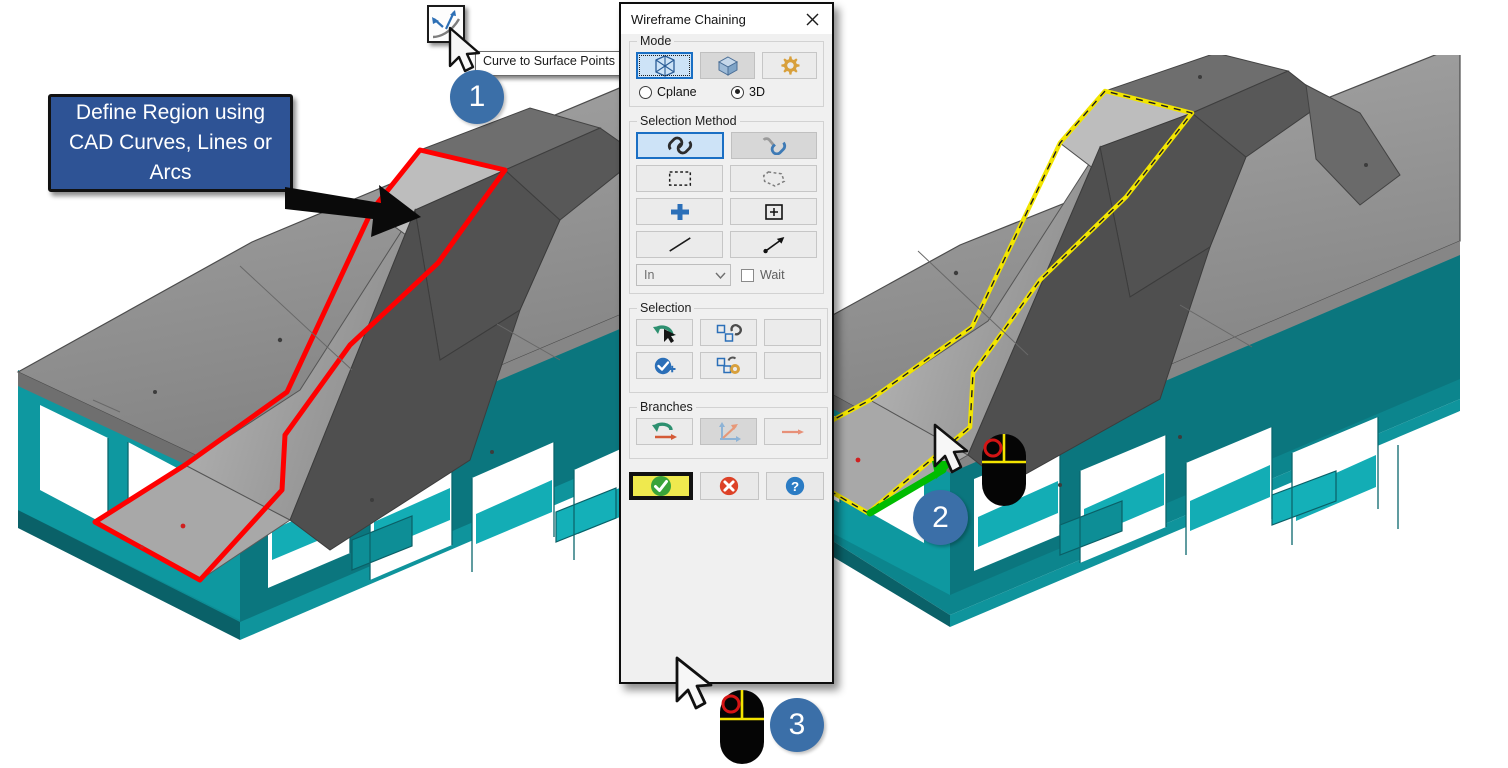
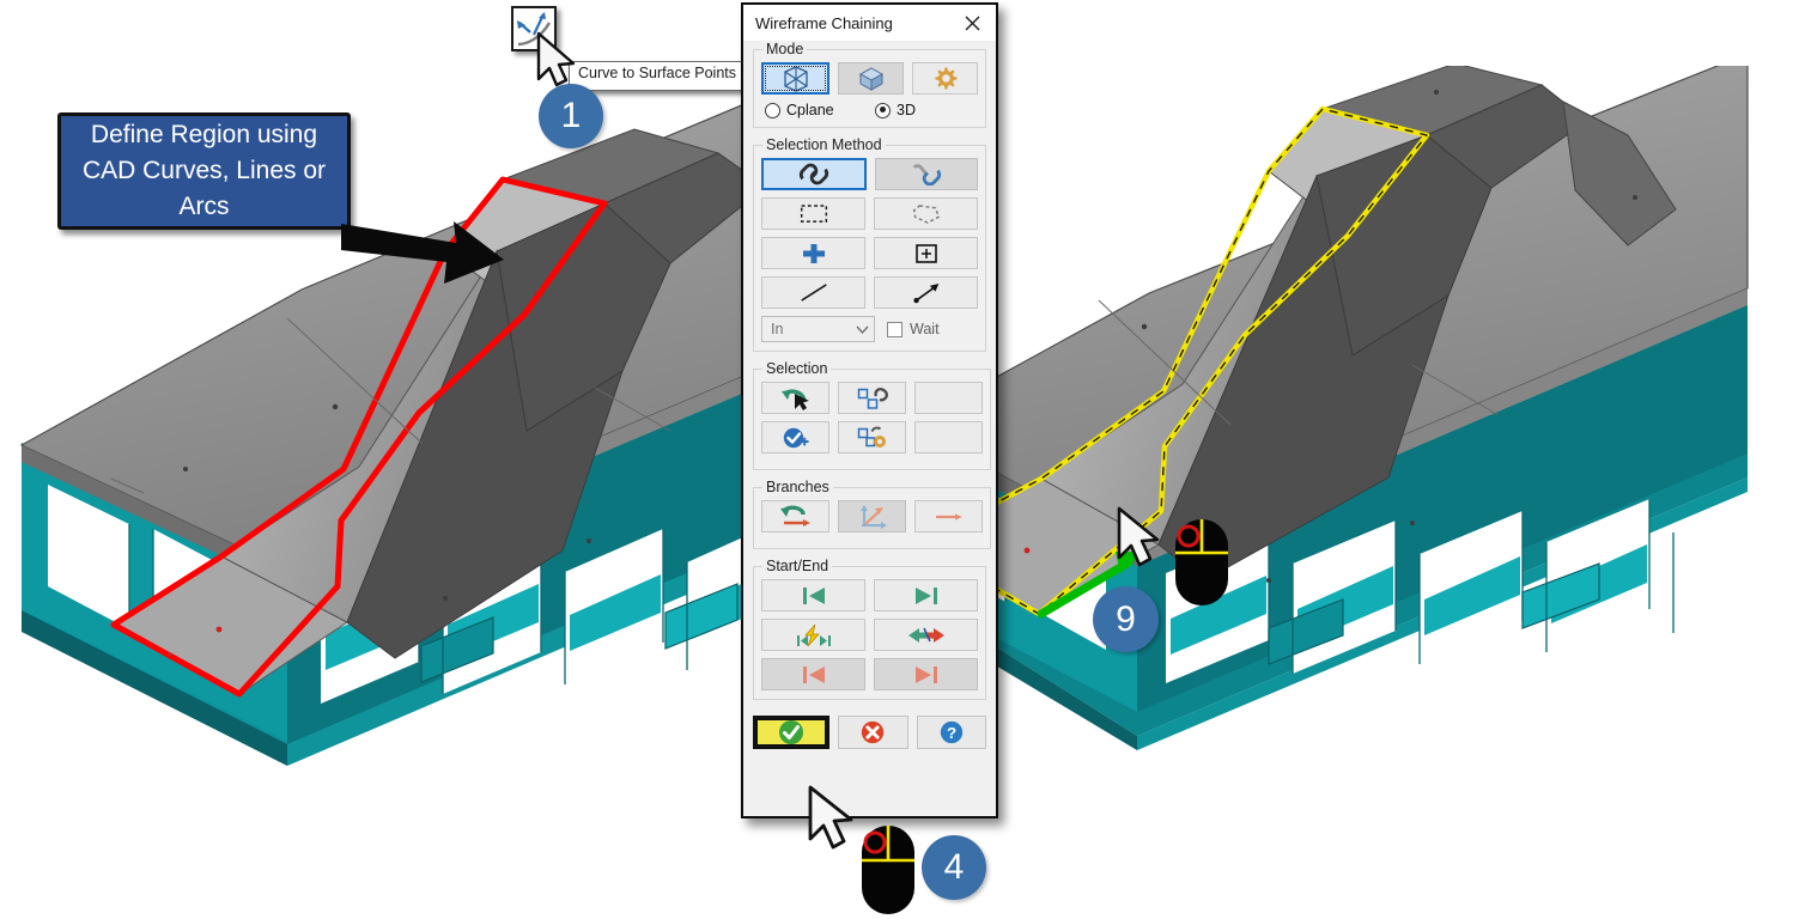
  Define Region using
  CAD Curves, Lines or
  Arcs
  Curve to Surface Points
  1
- 2
+ 9
- 3
+ 4
  Wireframe Chaining
  Mode
  Cplane
  3D
  Selection Method
  In
  Wait
  Selection
  Branches
+ Start/End
  ?
